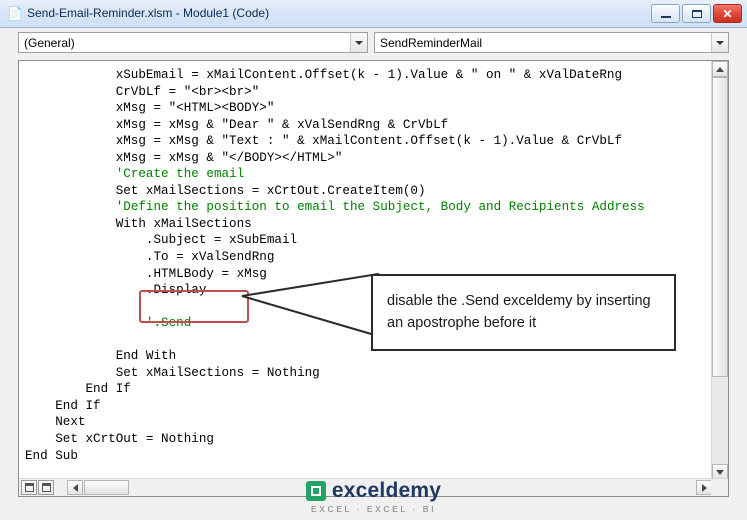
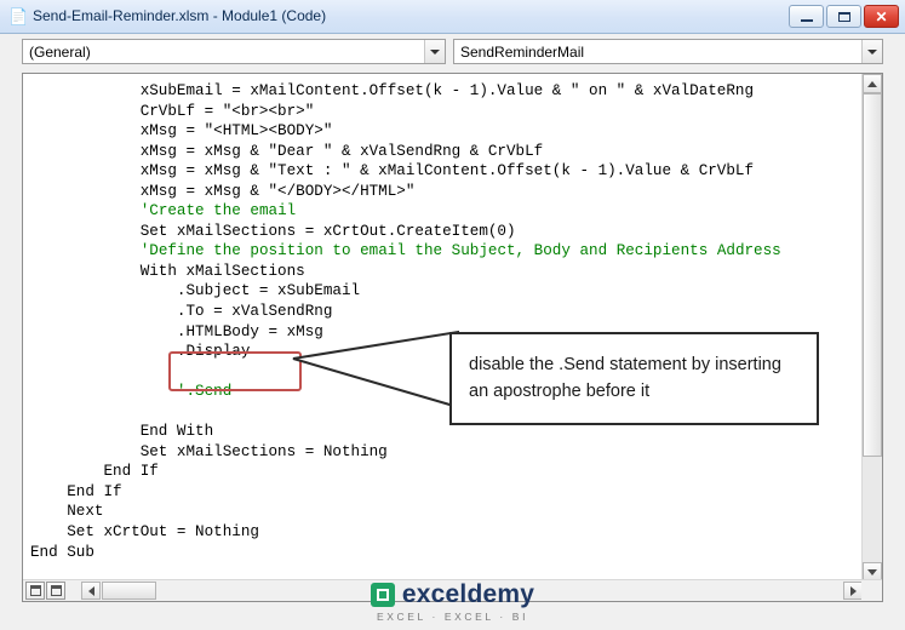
  📄
  Send-Email-Reminder.xlsm - Module1 (Code)
  ✕
  (General)
  SendReminderMail
  xSubEmail = xMailContent.Offset(k - 1).Value & " on " & xValDateRng
  CrVbLf = "<br><br>"
  xMsg = "<HTML><BODY>"
  xMsg = xMsg & "Dear " & xValSendRng & CrVbLf
  xMsg = xMsg & "Text : " & xMailContent.Offset(k - 1).Value & CrVbLf
  xMsg = xMsg & "</BODY></HTML>"
  'Create the email
  Set xMailSections = xCrtOut.CreateItem(0)
  'Define the position to email the Subject, Body and Recipients Address
  With xMailSections
  .Subject = xSubEmail
  .To = xValSendRng
  .HTMLBody = xMsg
  .Display
  '.Send
  End With
  Set xMailSections = Nothing
  End If
  End If
  Next
  Set xCrtOut = Nothing
  End Sub
- disable the .Send exceldemy by inserting an apostrophe before it
+ disable the .Send statement by inserting an apostrophe before it
  exceldemy
  EXCEL · EXCEL · BI
